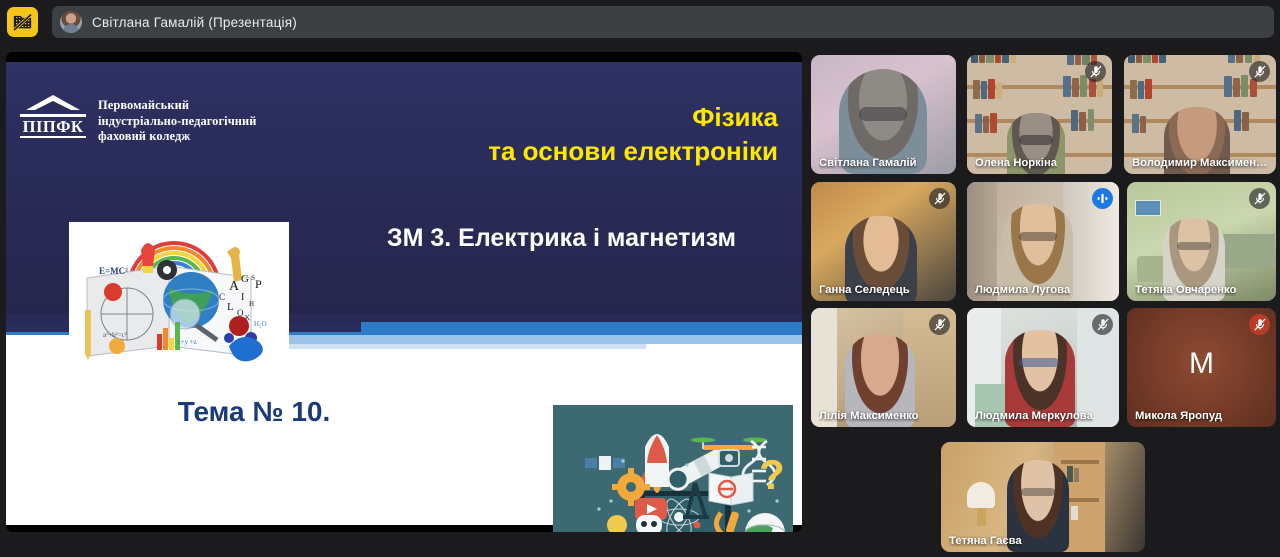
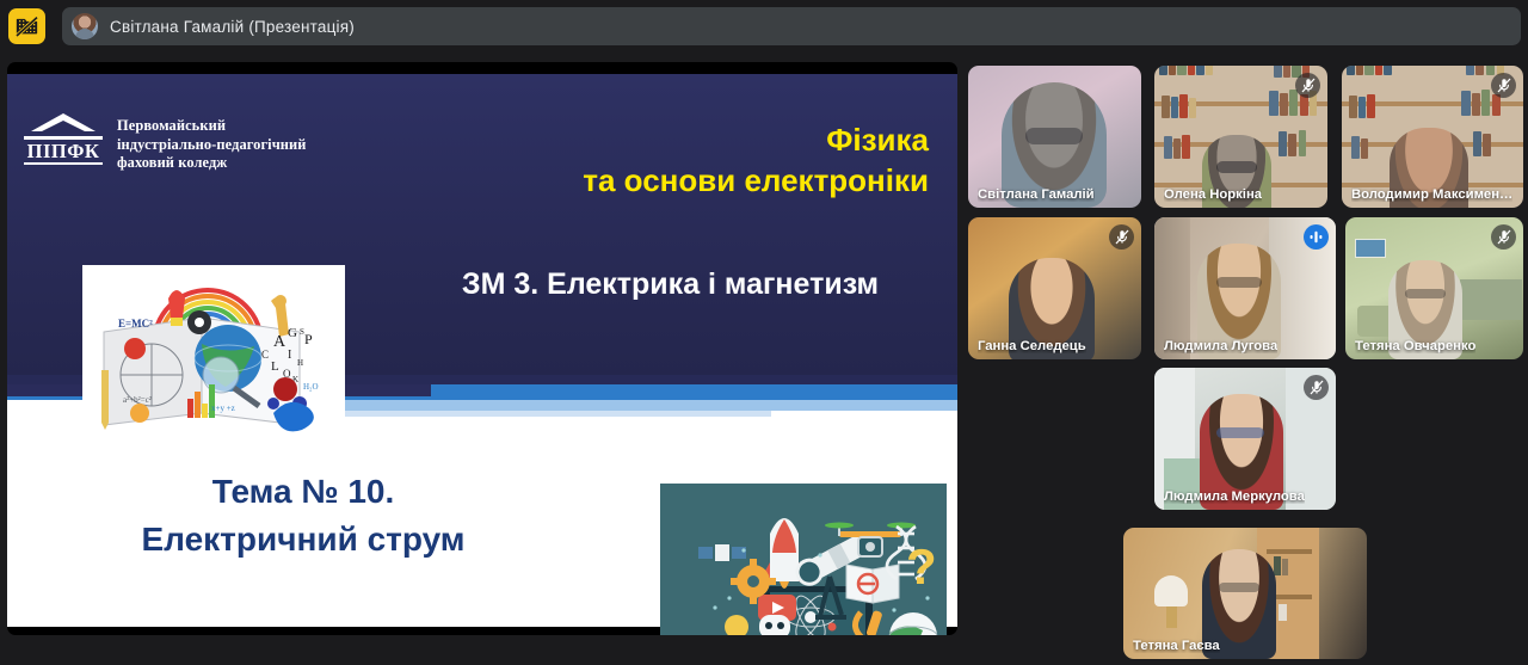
  Світлана Гамалій (Презентація)
  ПІПФК
  Первомайський
  індустріально-педагогічний
  фаховий коледж
  E=MC²
  a²+b²=c²
  A
  C
  L
  O
  K
  G
  S
  P
  I
  H
  H₂O
  x+y +z
  Фізика
  та основи електроніки
  ЗМ 3. Електрика і магнетизм
  Тема № 10.
+ Електричний струм
  ?
  Світлана Гамалій
  Олена Норкіна
  Володимир Максимен…
  Ганна Селедець
  Людмила Лугова
  Тетяна Овчаренко
- Лілія Максименко
  Людмила Меркулова
- M
- Микола Яропуд
  Тетяна Гаєва
